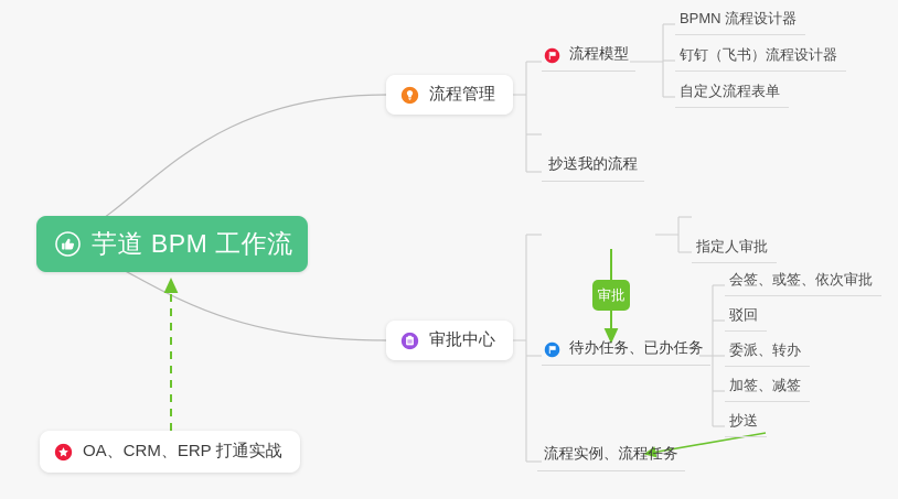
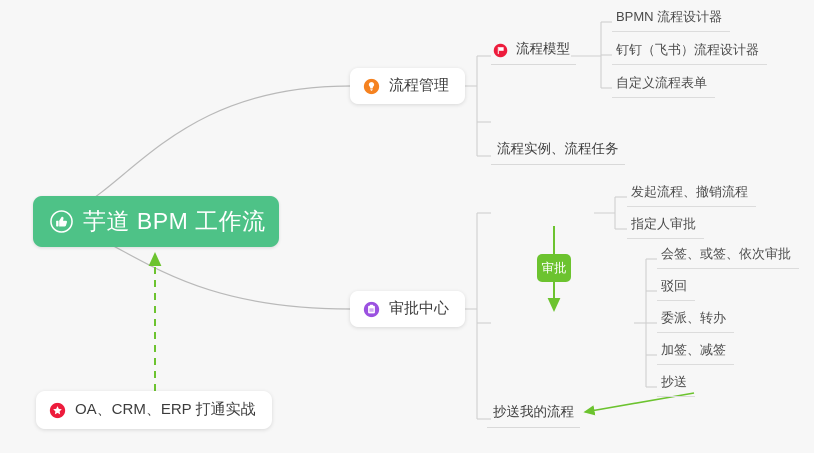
  芋道 BPM 工作流
  流程管理
  流程模型
- 抄送我的流程
+ 流程实例、流程任务
  BPMN 流程设计器
  钉钉（飞书）流程设计器
  自定义流程表单
  审批中心
- 待办任务、已办任务
- 流程实例、流程任务
+ 抄送我的流程
+ 发起流程、撤销流程
  指定人审批
  会签、或签、依次审批
  驳回
  委派、转办
  加签、减签
  抄送
  审批
  OA、CRM、ERP 打通实战
